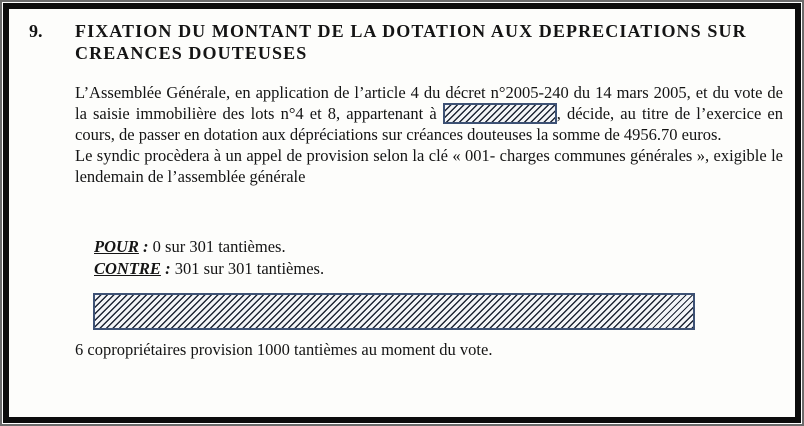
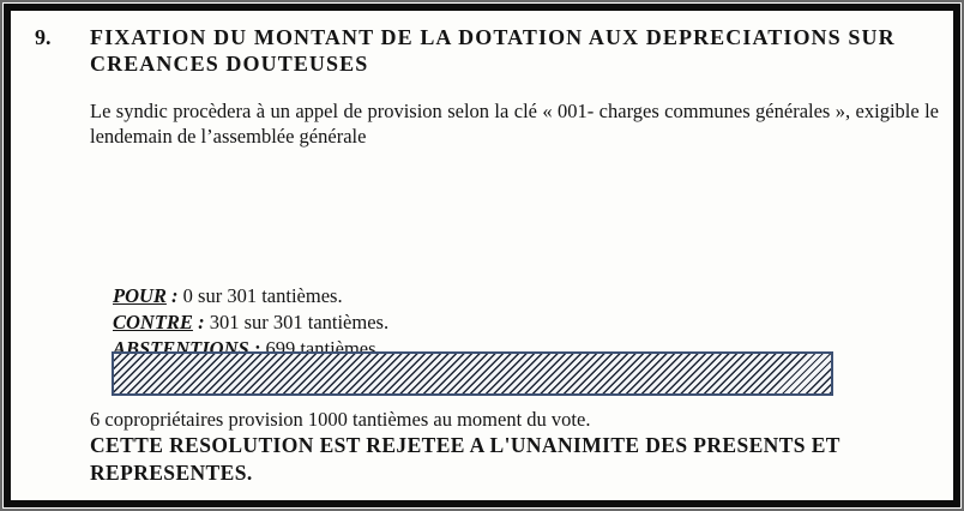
  9.
  FIXATION DU MONTANT DE LA DOTATION AUX DEPRECIATIONS SUR CREANCES DOUTEUSES
- L’Assemblée Générale, en application de l’article 4 du décret n°2005-240 du 14 mars 2005, et du vote de la saisie immobilière des lots n°4 et 8, appartenant à , décide, au titre de l’exercice en cours, de passer en dotation aux dépréciations sur créances douteuses la somme de 4956.70 euros.
  Le syndic procèdera à un appel de provision selon la clé « 001- charges communes générales », exigible le lendemain de l’assemblée générale
  POUR : 0 sur 301 tantièmes.
  CONTRE : 301 sur 301 tantièmes.
+ ABSTENTIONS : 699 tantièmes.
  6 copropriétaires provision 1000 tantièmes au moment du vote.
+ CETTE RESOLUTION EST REJETEE A L'UNANIMITE DES PRESENTS ET REPRESENTES.
